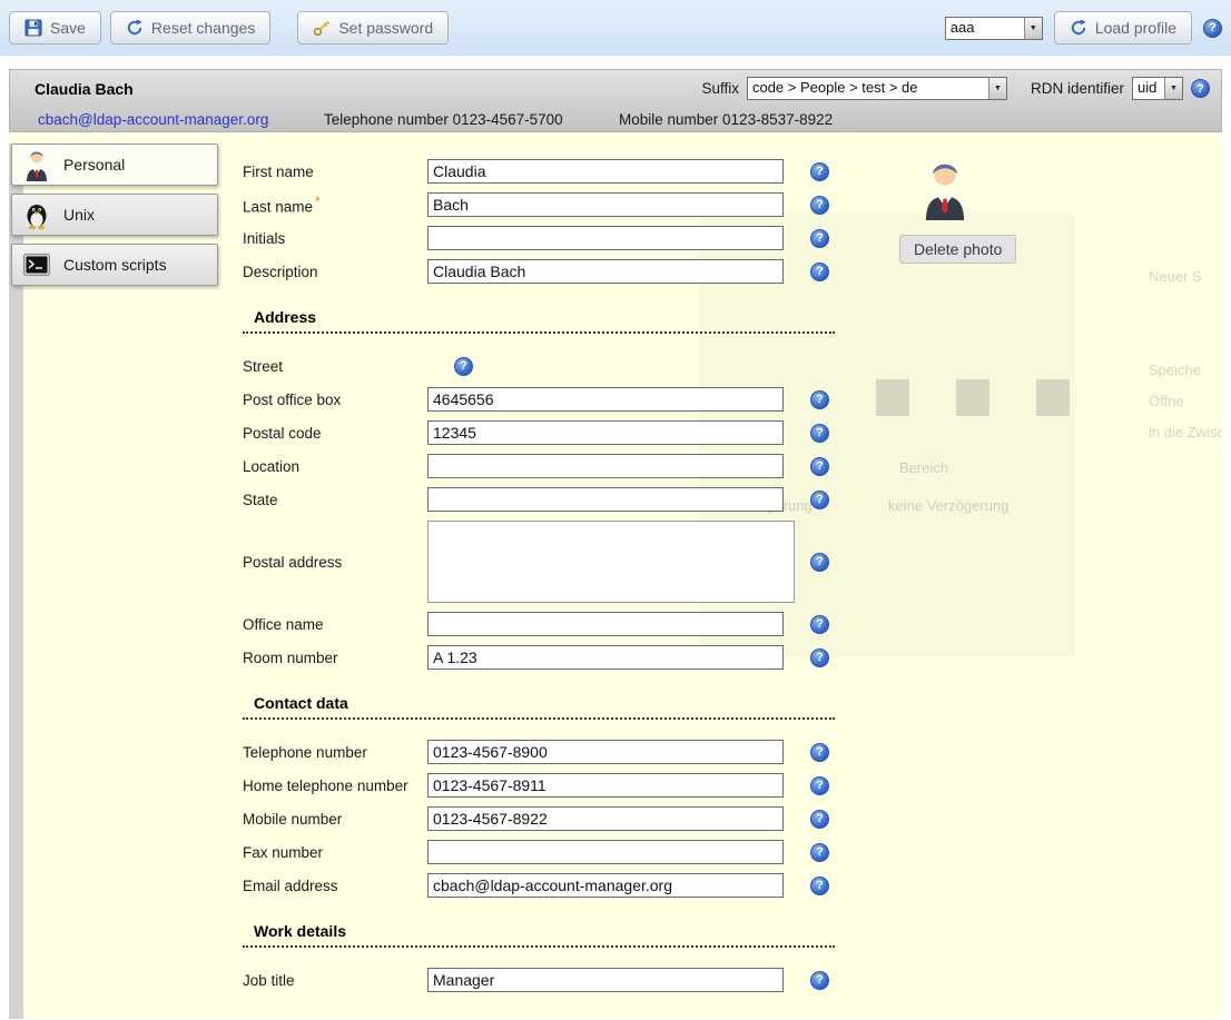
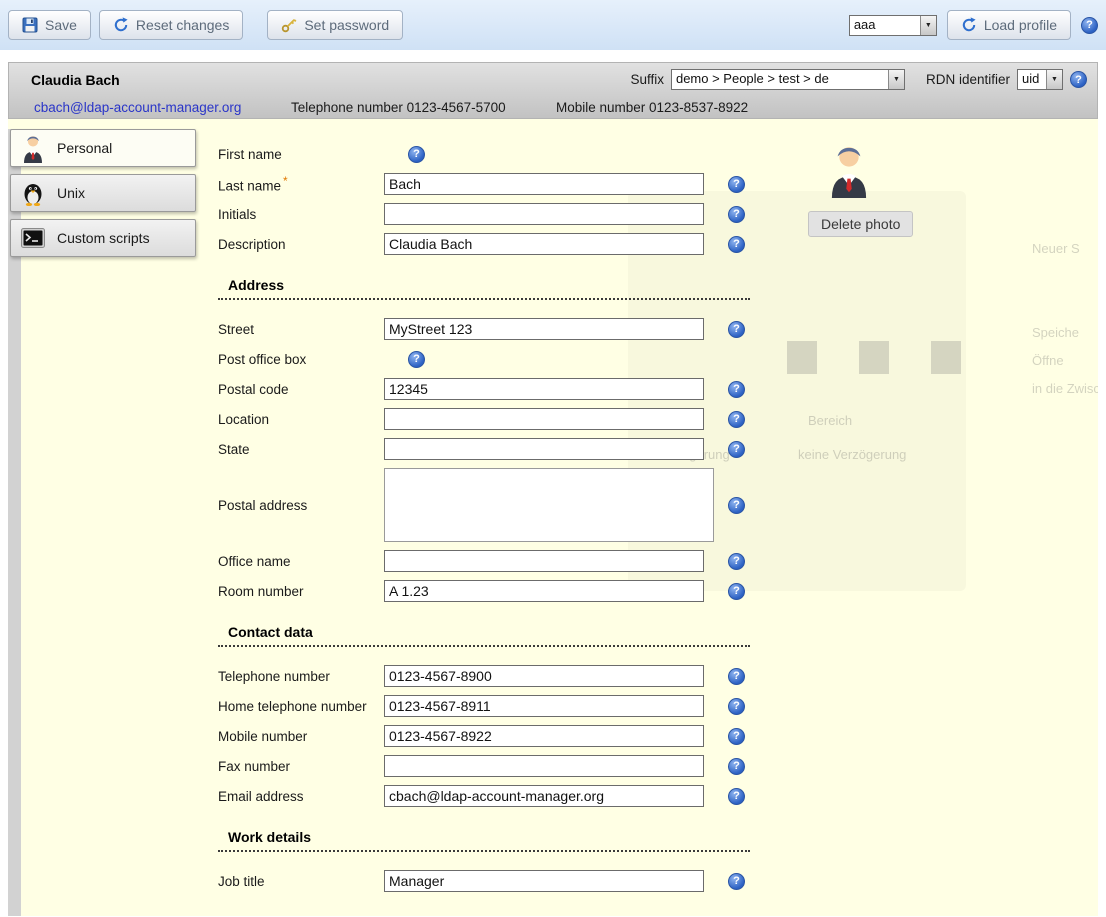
  Save
  Reset changes
  Set password
  aaa
  Load profile
  ?
  Claudia Bach
  Suffix
- code > People > test > de
+ demo > People > test > de
  RDN identifier
  uid
  ?
  cbach@ldap-account-manager.org
  Telephone number 0123-4567-5700
  Mobile number 0123-8537-8922
  Bereich
  keine Verzögerung
  Neuer S
  Speiche
  Öffne
  in die Zwisc
  Personal
  Unix
  Custom scripts
  Delete photo
  First name
- Claudia
  ?
  Last name *
  Bach
  ?
  Initials
  ?
  Description
  Claudia Bach
  ?
  Address
  Street
+ MyStreet 123
  ?
  Post office box
- 4645656
  ?
  Postal code
  12345
  ?
  Location
  ?
  State
  ?
  Postal address
  ?
  Office name
  ?
  Room number
  A 1.23
  ?
  Contact data
  Telephone number
  0123-4567-8900
  ?
  Home telephone number
  0123-4567-8911
  ?
  Mobile number
  0123-4567-8922
  ?
  Fax number
  ?
  Email address
  cbach@ldap-account-manager.org
  ?
  Work details
  Job title
  Manager
  ?
